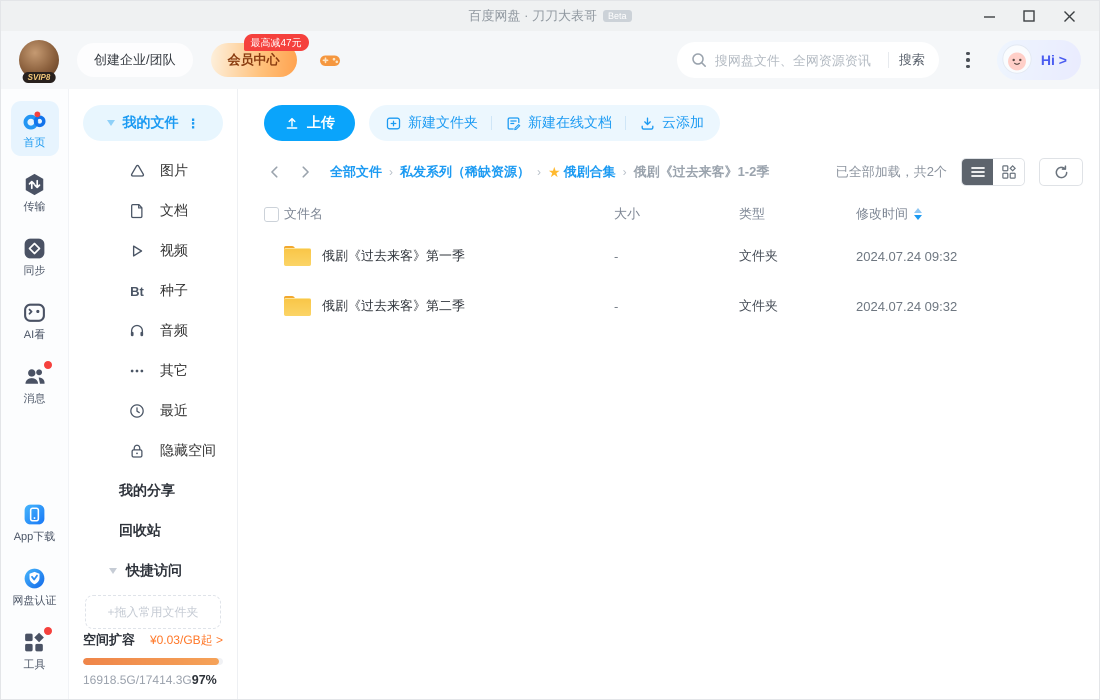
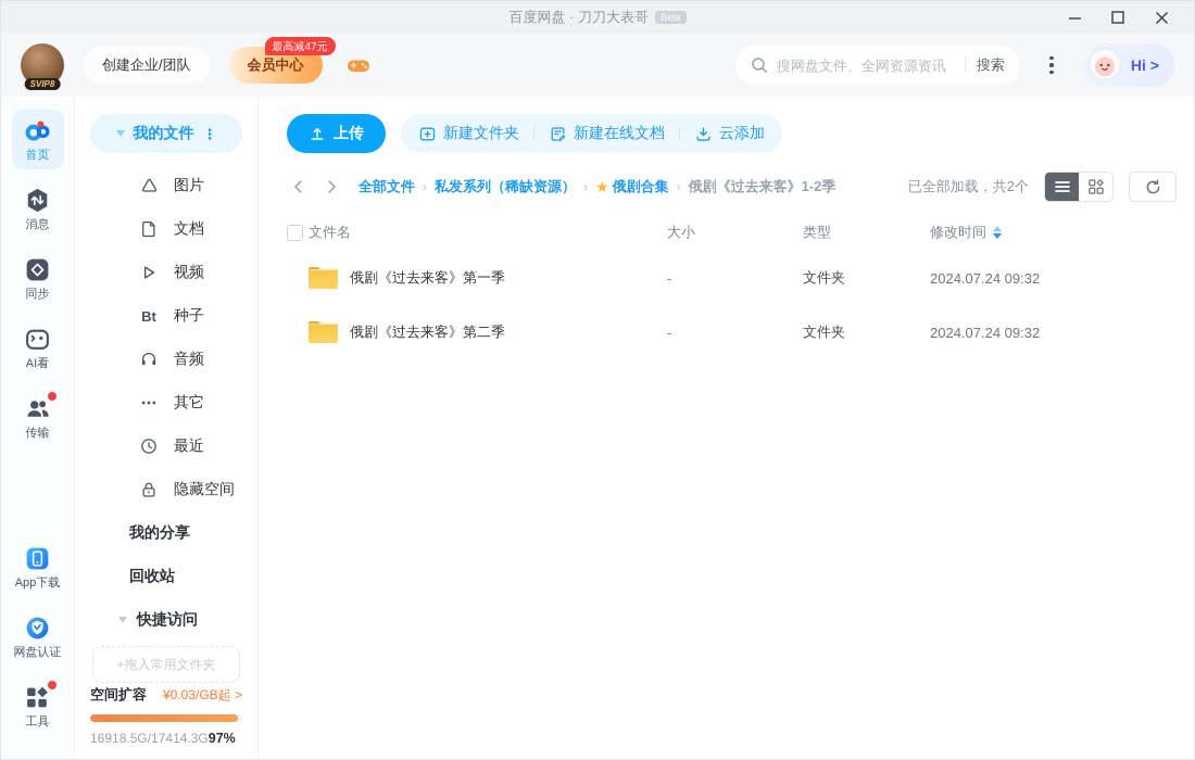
  百度网盘 · 刀刀大表哥
  Beta
  SVIP8
  创建企业/团队
  会员中心
  最高减47元
  搜网盘文件、全网资源资讯
  搜索
  Hi >
  首页
- 传输
+ 消息
  同步
  AI看
- 消息
+ 传输
  App下载
  网盘认证
  工具
  我的文件
  ⋮
  图片
  文档
  视频
  Bt
  种子
  音频
  其它
  最近
  隐藏空间
  我的分享
  回收站
  快捷访问
  +拖入常用文件夹
  空间扩容
  ¥0.03/GB起 >
  16918.5G/17414.3G97%
  上传
  新建文件夹
  新建在线文档
  云添加
  全部文件
  ›
  私发系列（稀缺资源）
  ›
  ★
  俄剧合集
  ›
  俄剧《过去来客》1-2季
  已全部加载，共2个
  文件名
  大小
  类型
  修改时间
  俄剧《过去来客》第一季
  -
  文件夹
  2024.07.24 09:32
  俄剧《过去来客》第二季
  -
  文件夹
  2024.07.24 09:32
